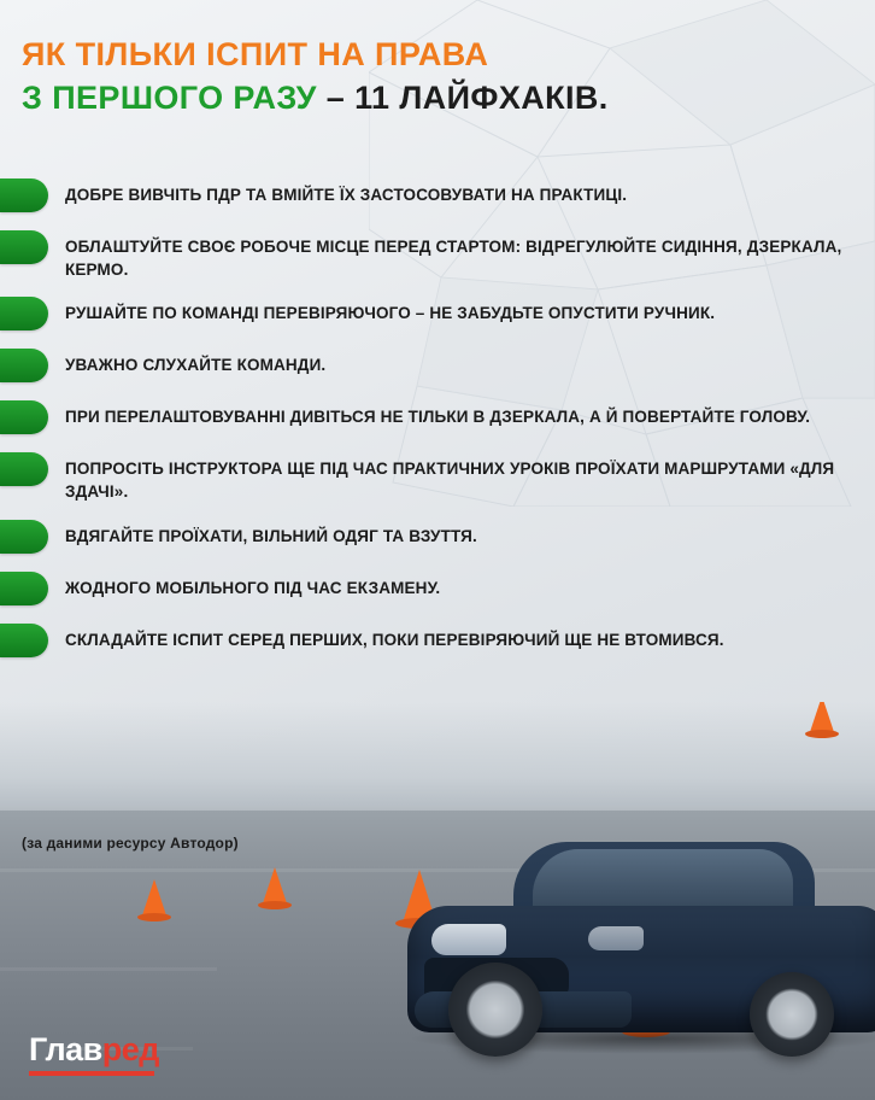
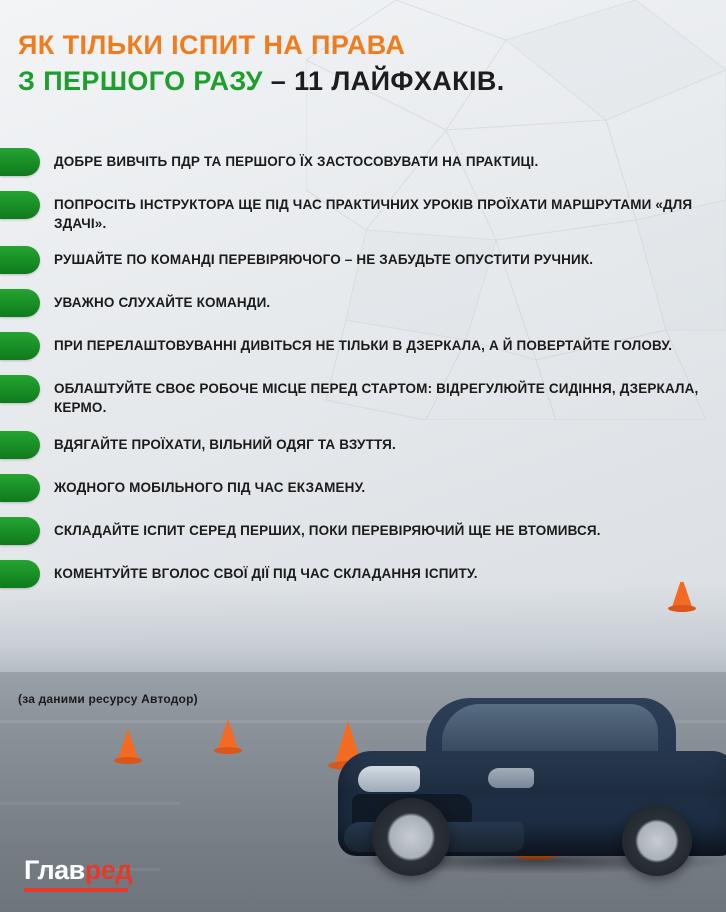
  ЯК ТІЛЬКИ ІСПИТ НА ПРАВА
  З ПЕРШОГО РАЗУ – 11 ЛАЙФХАКІВ.
- ДОБРЕ ВИВЧІТЬ ПДР ТА ВМІЙТЕ ЇХ ЗАСТОСОВУВАТИ НА ПРАКТИЦІ.
+ ДОБРЕ ВИВЧІТЬ ПДР ТА ПЕРШОГО ЇХ ЗАСТОСОВУВАТИ НА ПРАКТИЦІ.
- ОБЛАШТУЙТЕ СВОЄ РОБОЧЕ МІСЦЕ ПЕРЕД СТАРТОМ: ВІДРЕГУЛЮЙТЕ СИДІННЯ, ДЗЕРКАЛА, КЕРМО.
+ ПОПРОСІТЬ ІНСТРУКТОРА ЩЕ ПІД ЧАС ПРАКТИЧНИХ УРОКІВ ПРОЇХАТИ МАРШРУТАМИ «ДЛЯ ЗДАЧІ».
  РУШАЙТЕ ПО КОМАНДІ ПЕРЕВІРЯЮЧОГО – НЕ ЗАБУДЬТЕ ОПУСТИТИ РУЧНИК.
  УВАЖНО СЛУХАЙТЕ КОМАНДИ.
  ПРИ ПЕРЕЛАШТОВУВАННІ ДИВІТЬСЯ НЕ ТІЛЬКИ В ДЗЕРКАЛА, А Й ПОВЕРТАЙТЕ ГОЛОВУ.
- ПОПРОСІТЬ ІНСТРУКТОРА ЩЕ ПІД ЧАС ПРАКТИЧНИХ УРОКІВ ПРОЇХАТИ МАРШРУТАМИ «ДЛЯ ЗДАЧІ».
+ ОБЛАШТУЙТЕ СВОЄ РОБОЧЕ МІСЦЕ ПЕРЕД СТАРТОМ: ВІДРЕГУЛЮЙТЕ СИДІННЯ, ДЗЕРКАЛА, КЕРМО.
  ВДЯГАЙТЕ ПРОЇХАТИ, ВІЛЬНИЙ ОДЯГ ТА ВЗУТТЯ.
  ЖОДНОГО МОБІЛЬНОГО ПІД ЧАС ЕКЗАМЕНУ.
  СКЛАДАЙТЕ ІСПИТ СЕРЕД ПЕРШИХ, ПОКИ ПЕРЕВІРЯЮЧИЙ ЩЕ НЕ ВТОМИВСЯ.
+ КОМЕНТУЙТЕ ВГОЛОС СВОЇ ДІЇ ПІД ЧАС СКЛАДАННЯ ІСПИТУ.
  (за даними ресурсу Автодор)
  Главред
